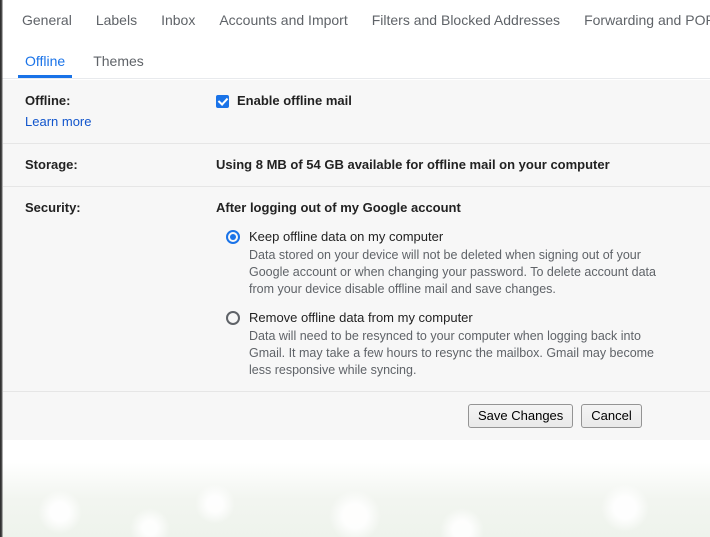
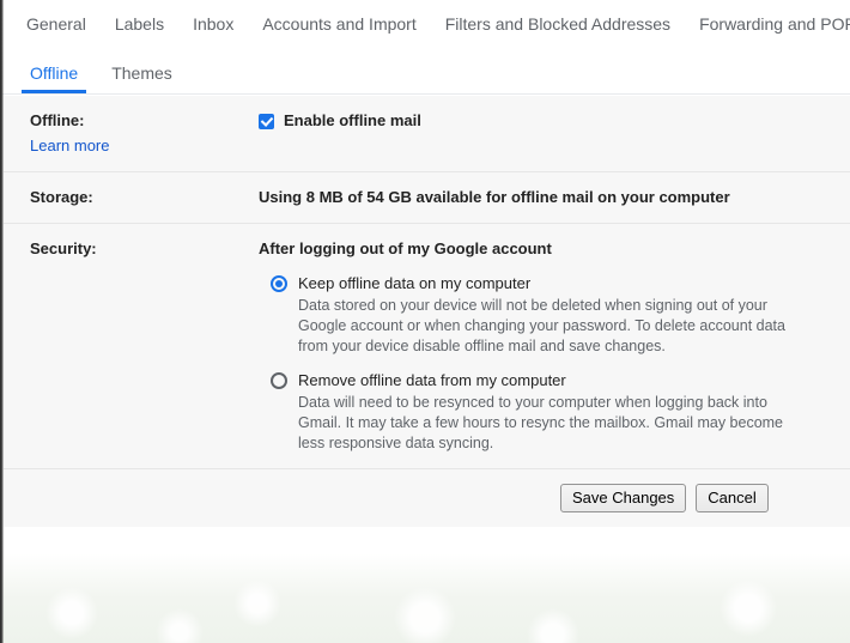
  General
  Labels
  Inbox
  Accounts and Import
  Filters and Blocked Addresses
  Forwarding and PO
  Offline
  Themes
  Offline:
  Learn more
  Enable offline mail
  Storage:
  Using 8 MB of 54 GB available for offline mail on your computer
  Security:
  After logging out of my Google account
  Keep offline data on my computer
  Data stored on your device will not be deleted when signing out of your Google account or when changing your password. To delete account data from your device disable offline mail and save changes.
  Remove offline data from my computer
- Data will need to be resynced to your computer when logging back into Gmail. It may take a few hours to resync the mailbox. Gmail may become less responsive while syncing.
+ Data will need to be resynced to your computer when logging back into Gmail. It may take a few hours to resync the mailbox. Gmail may become less responsive data syncing.
  Save Changes
  Cancel
